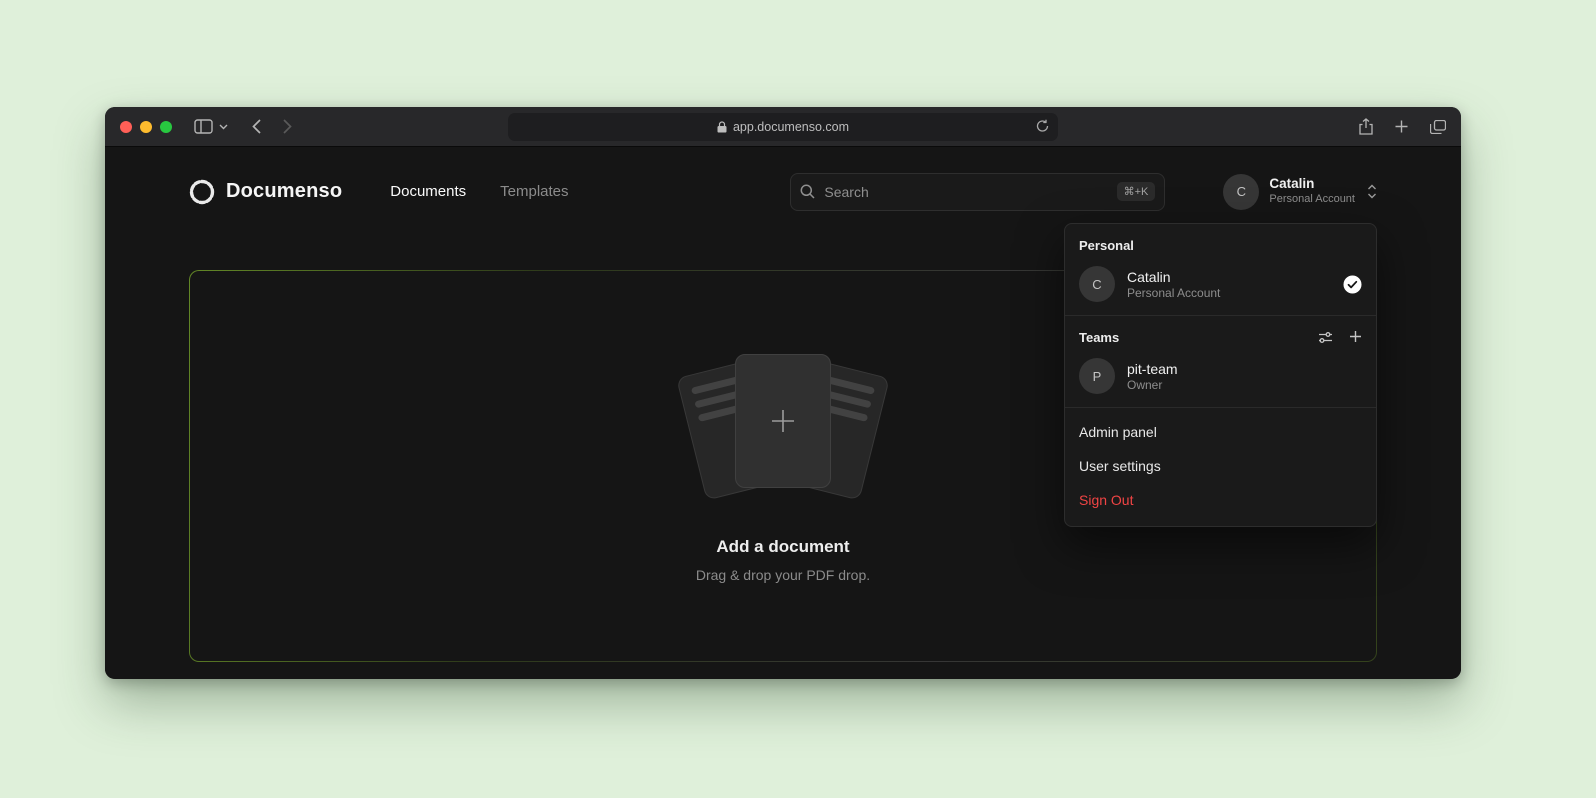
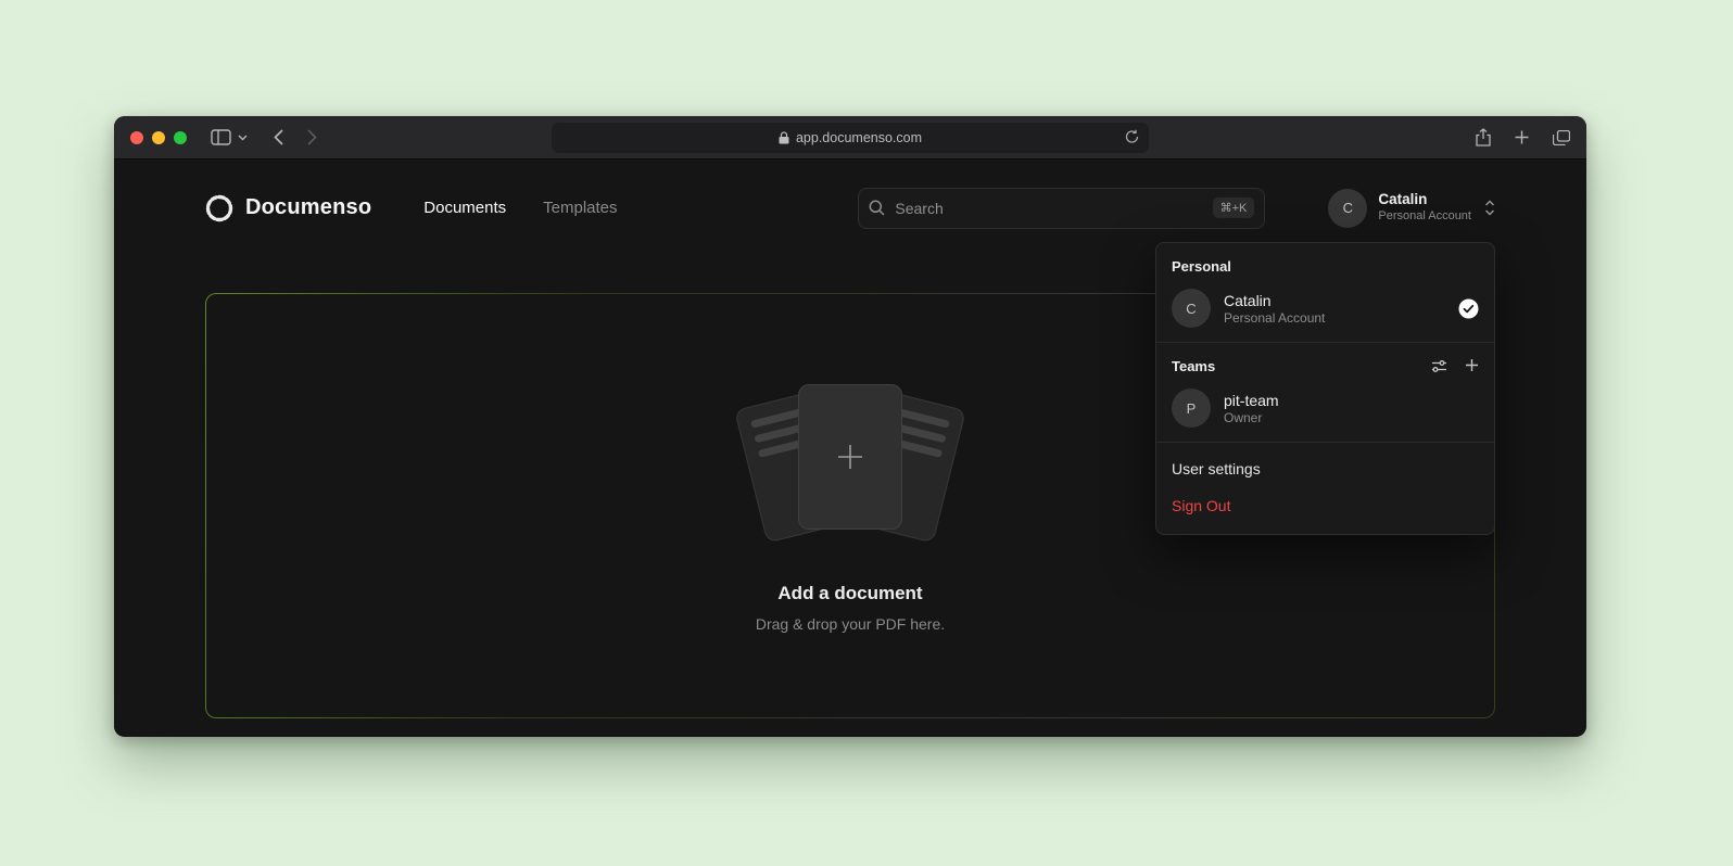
  app.documenso.com
  Documenso
  Documents
  Templates
  Search
  ⌘+K
  C
  Catalin
  Personal Account
  Add a document
- Drag & drop your PDF drop.
+ Drag & drop your PDF here.
  Personal
  C
  Catalin
  Personal Account
  Teams
  P
  pit-team
  Owner
- Admin panel
  User settings
  Sign Out
